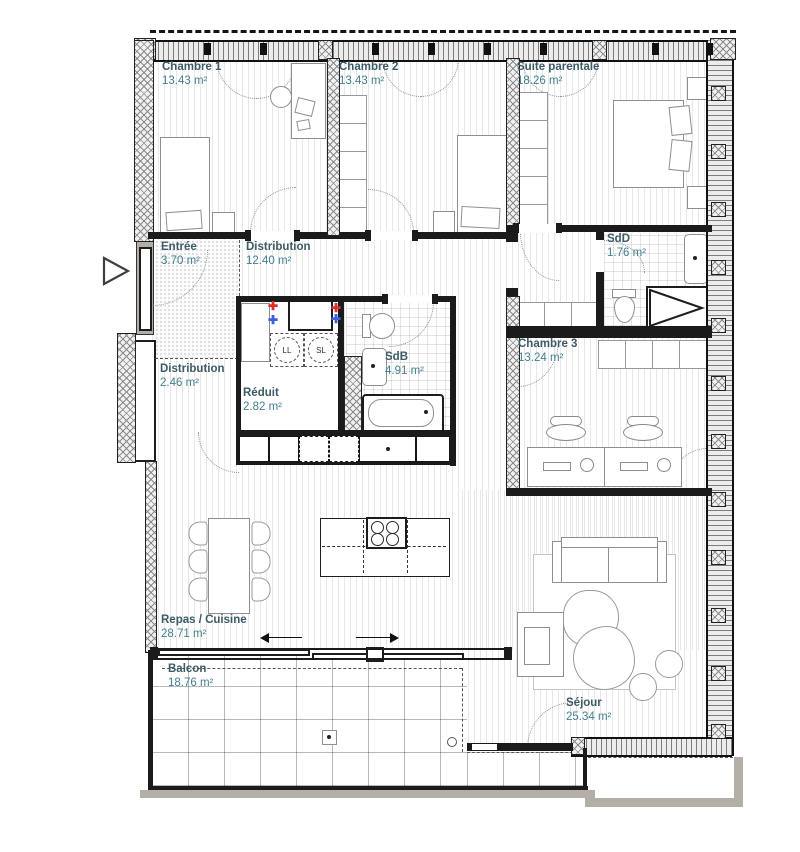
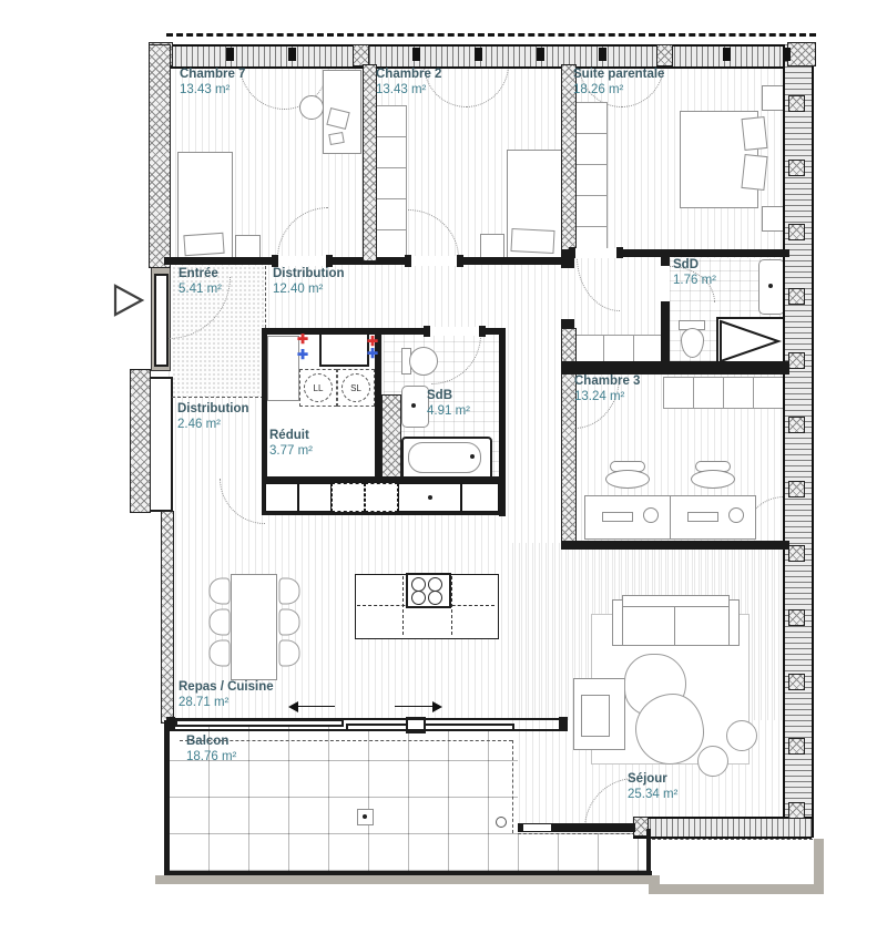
  ✚
  ✚
  ✚
  ✚
  LL
  SL
- Chambre 1
+ Chambre 7
  13.43 m²
  Chambre 2
  13.43 m²
  Suite parentale
  18.26 m²
  SdD
  1.76 m²
  Entrée
- 3.70 m²
+ 5.41 m²
  Distribution
  12.40 m²
  Distribution
  2.46 m²
  Réduit
- 2.82 m²
+ 3.77 m²
  SdB
  4.91 m²
  Chambre 3
  13.24 m²
  Repas / Cuisine
  28.71 m²
  Balcon
  18.76 m²
  Séjour
  25.34 m²
